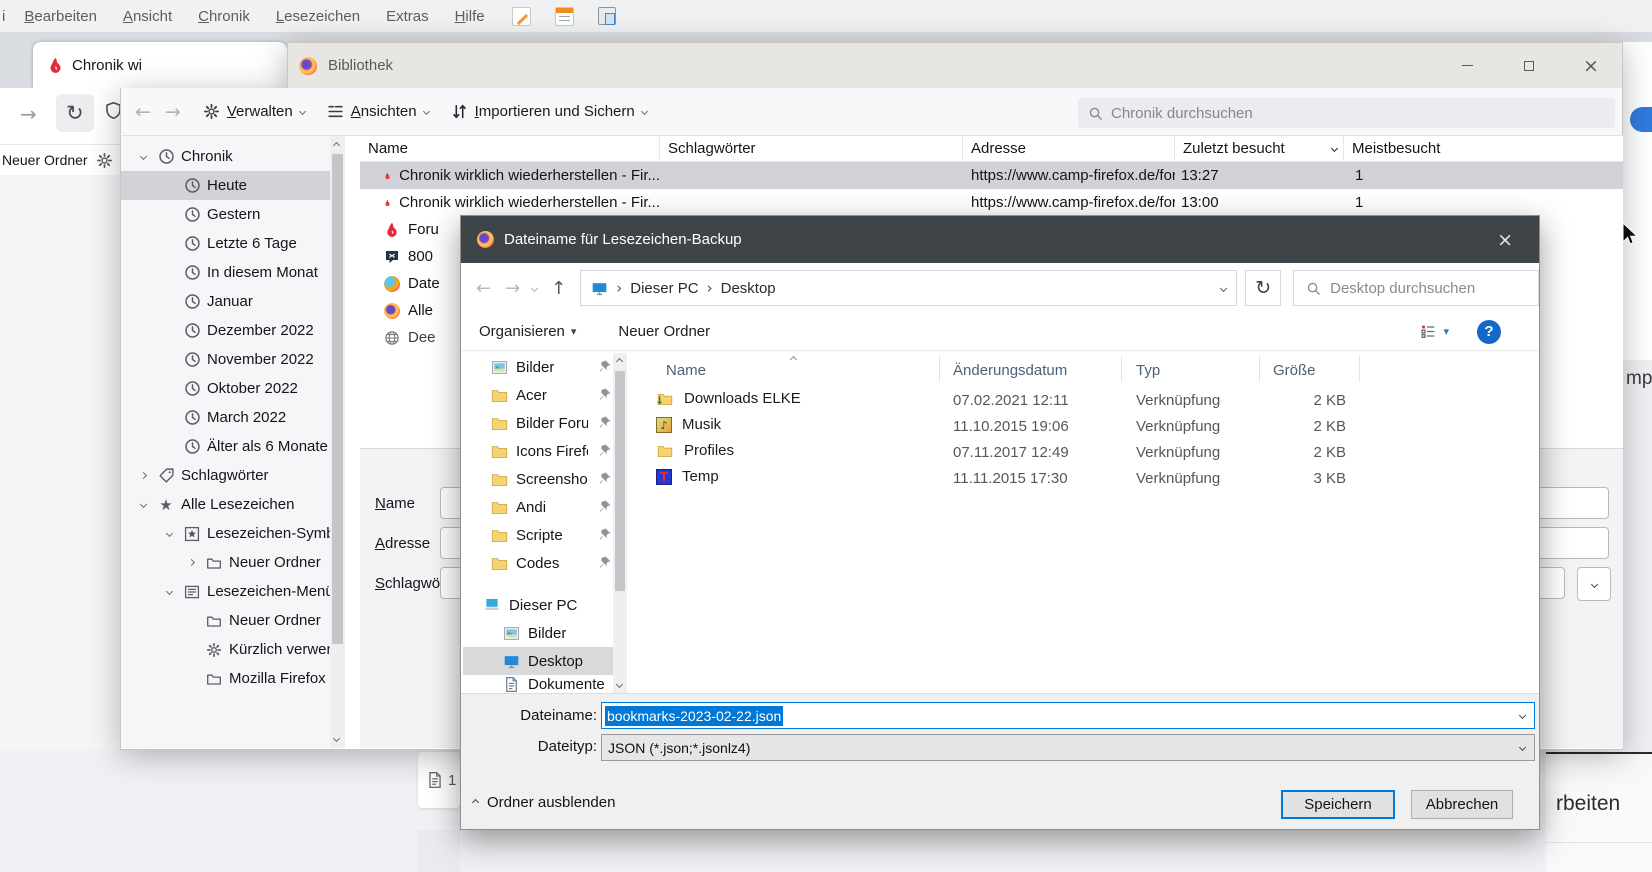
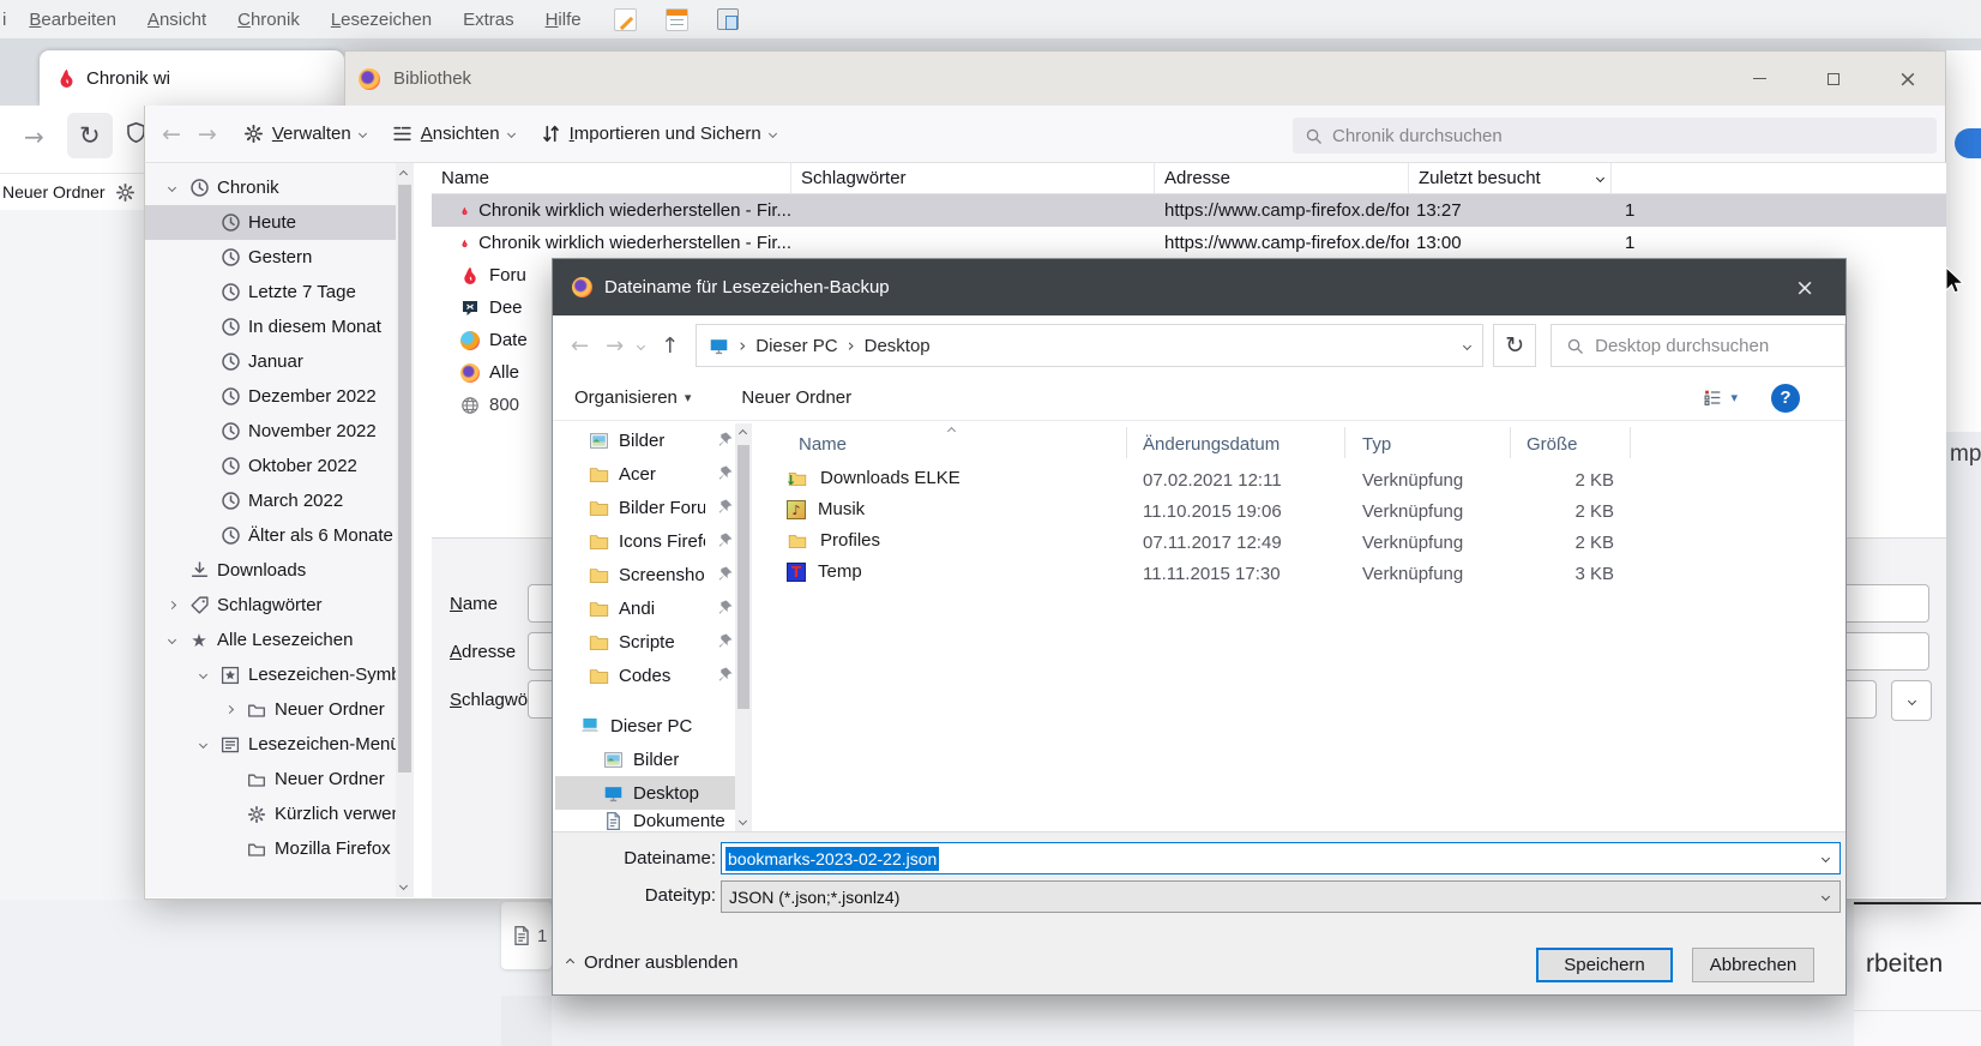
  i
  Bearbeiten
  Ansicht
  Chronik
  Lesezeichen
  Extras
  Hilfe
  Chronik wi
  →
  ↻
  Neuer Ordner
  1
  mp
  rbeiten
  Bibliothek
  ×
  ←
  →
  Verwalten
  Ansichten
  Importieren und Sichern
  Chronik durchsuchen
  Chronik
  Heute
  Gestern
- Letzte 6 Tage
+ Letzte 7 Tage
  In diesem Monat
  Januar
  Dezember 2022
  November 2022
  Oktober 2022
  March 2022
  Älter als 6 Monate
+ Downloads
  Schlagwörter
  ★
  Alle Lesezeichen
  Lesezeichen-Sym
  Neuer Ordner
  Lesezeichen-Men
  Neuer Ordner
  Kürzlich verwe
  Mozilla Firefox
  Name
  Schlagwörter
  Adresse
  Zuletzt besucht
- Meistbesucht
  Chronik wirklich wiederherstellen - Fir...
  https://www.camp-firefox.de/for
  13:27
  1
  Chronik wirklich wiederherstellen - Fir...
  https://www.camp-firefox.de/for
  13:00
  1
  Foru
- 800
+ Dee
  Date
  Alle
- Dee
+ 800
  Name
  Adresse
  Schlagwö
  Dateiname für Lesezeichen-Backup
  ×
  ←
  →
  ↑
  ›
  Dieser PC
  ›
  Desktop
  ↻
  Desktop durchsuchen
  Organisieren
  ▾
  Neuer Ordner
  ▾
  ?
  Bilder
  Acer
  Bilder Foru
  Icons Firef
  Screensho
  Andi
  Scripte
  Codes
  Dieser PC
  Bilder
  Desktop
  Dokumente
  Name
  Änderungsdatum
  Typ
  Größe
  ↓
  Downloads ELKE
  07.02.2021 12:11
  Verknüpfung
  2 KB
  ♪
  Musik
  11.10.2015 19:06
  Verknüpfung
  2 KB
  Profiles
  07.11.2017 12:49
  Verknüpfung
  2 KB
  T
  Temp
  11.11.2015 17:30
  Verknüpfung
  3 KB
  Dateiname:
  bookmarks-2023-02-22.json
  Dateityp:
  JSON (*.json;*.jsonlz4)
  Ordner ausblenden
  Speichern
  Abbrechen
